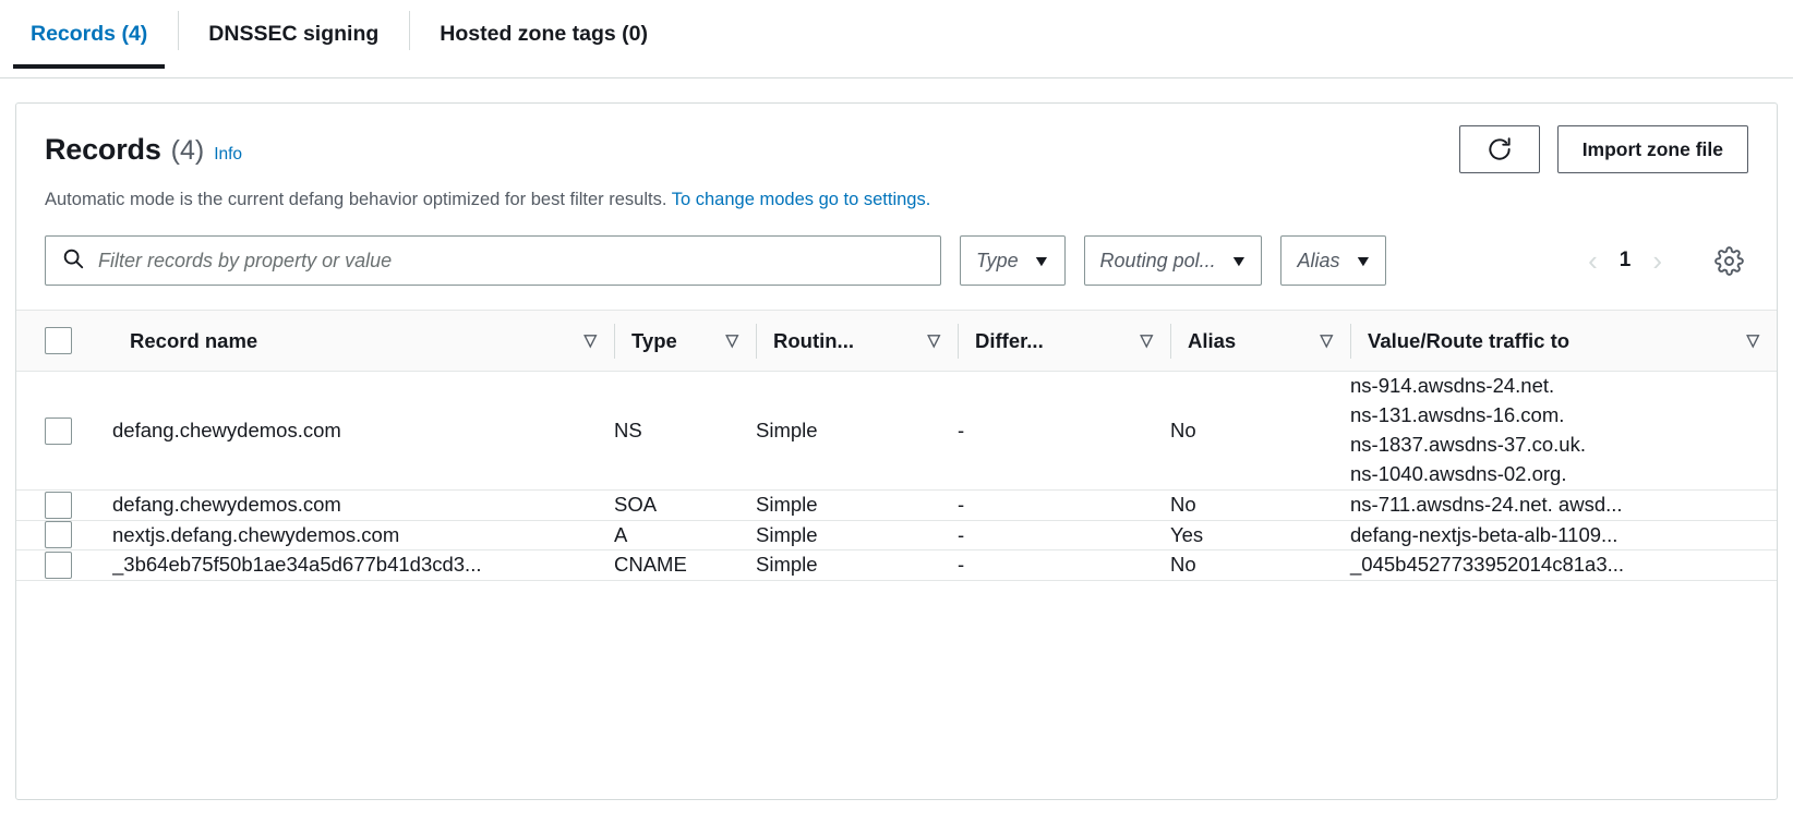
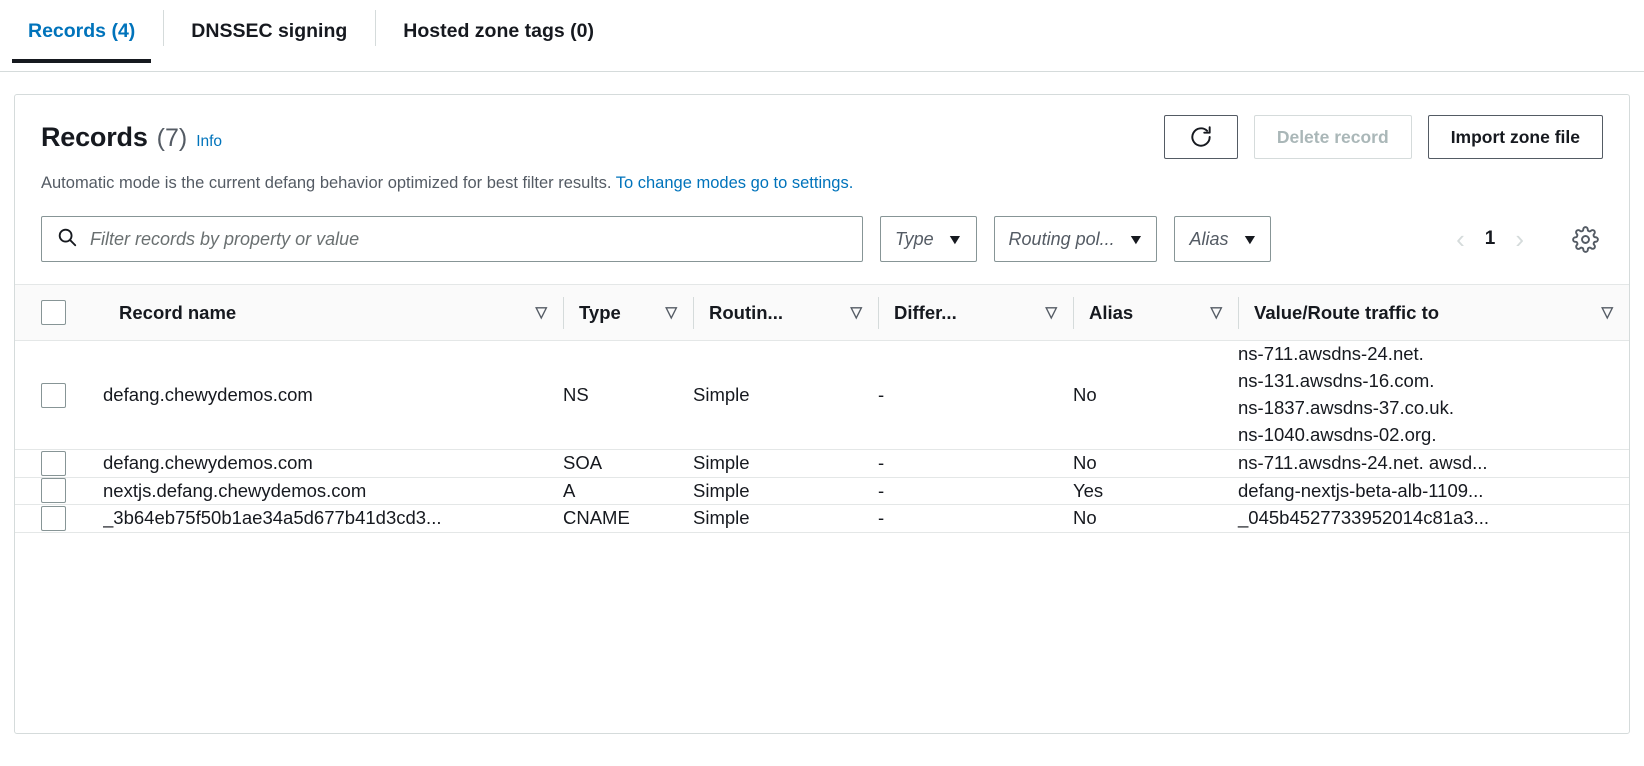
  Records (4)
  DNSSEC signing
  Hosted zone tags (0)
  Records
- (4)
+ (7)
  Info
+ Delete record
  Import zone file
  Automatic mode is the current defang behavior optimized for best filter results. To change modes go to settings.
  Filter records by property or value
  Type
  ▼
  Routing pol...
  ▼
  Alias
  ▼
  ‹
  1
  ›
  	Record name ▽	Type ▽	Routin... ▽	Differ... ▽	Alias ▽	Value/Route traffic to ▽
- 	defang.chewydemos.com	NS	Simple	-	No	ns-914.awsdns-24.net.ns-131.awsdns-16.com.ns-1837.awsdns-37.co.uk.ns-1040.awsdns-02.org.
+ 	defang.chewydemos.com	NS	Simple	-	No	ns-711.awsdns-24.net.ns-131.awsdns-16.com.ns-1837.awsdns-37.co.uk.ns-1040.awsdns-02.org.
  	defang.chewydemos.com	SOA	Simple	-	No	ns-711.awsdns-24.net. awsd...
  	nextjs.defang.chewydemos.com	A	Simple	-	Yes	defang-nextjs-beta-alb-1109...
  	_3b64eb75f50b1ae34a5d677b41d3cd3...	CNAME	Simple	-	No	_045b4527733952014c81a3...
